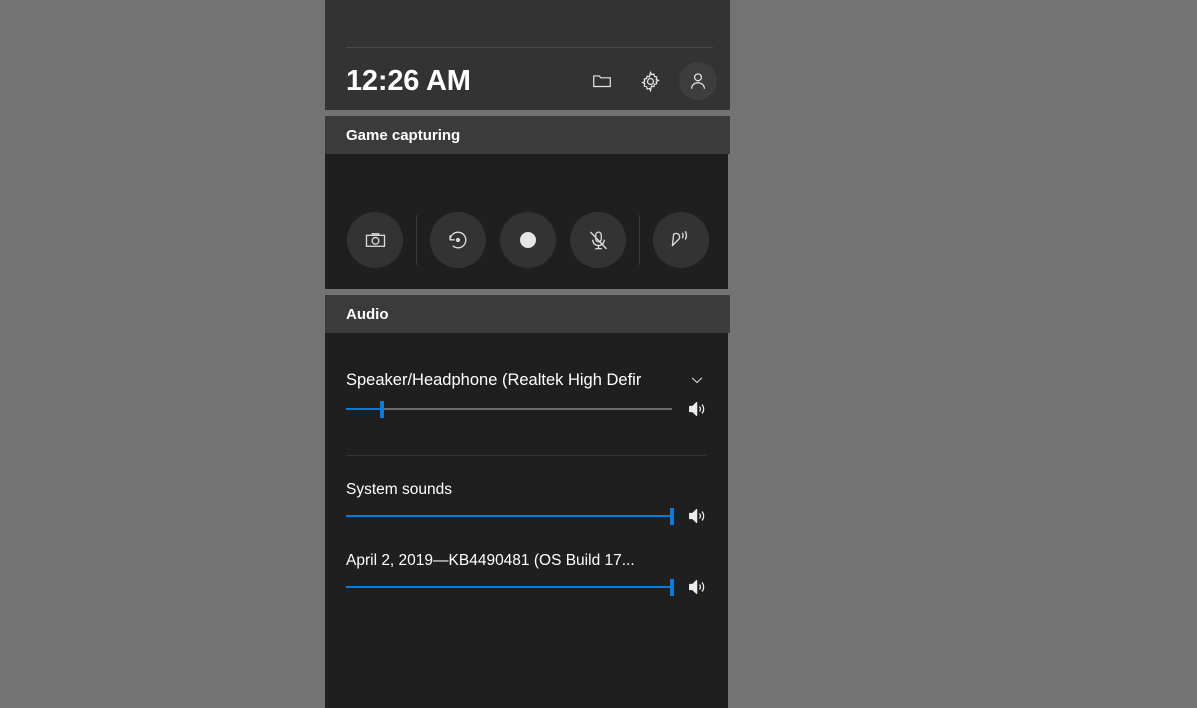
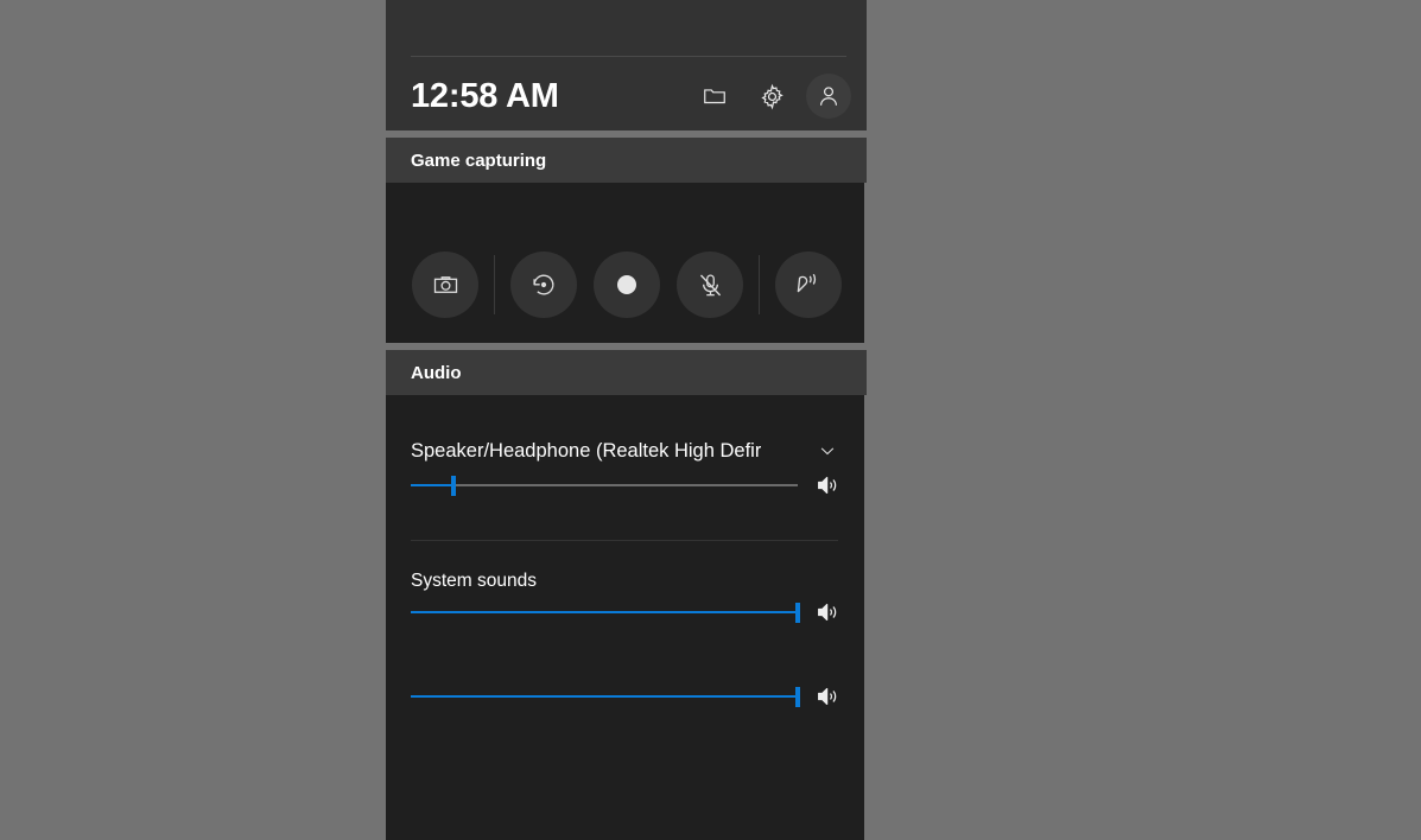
- 12:26 AM
+ 12:58 AM
  Game capturing
  Audio
  Speaker/Headphone (Realtek High Defir
  System sounds
- April 2, 2019—KB4490481 (OS Build 17...
